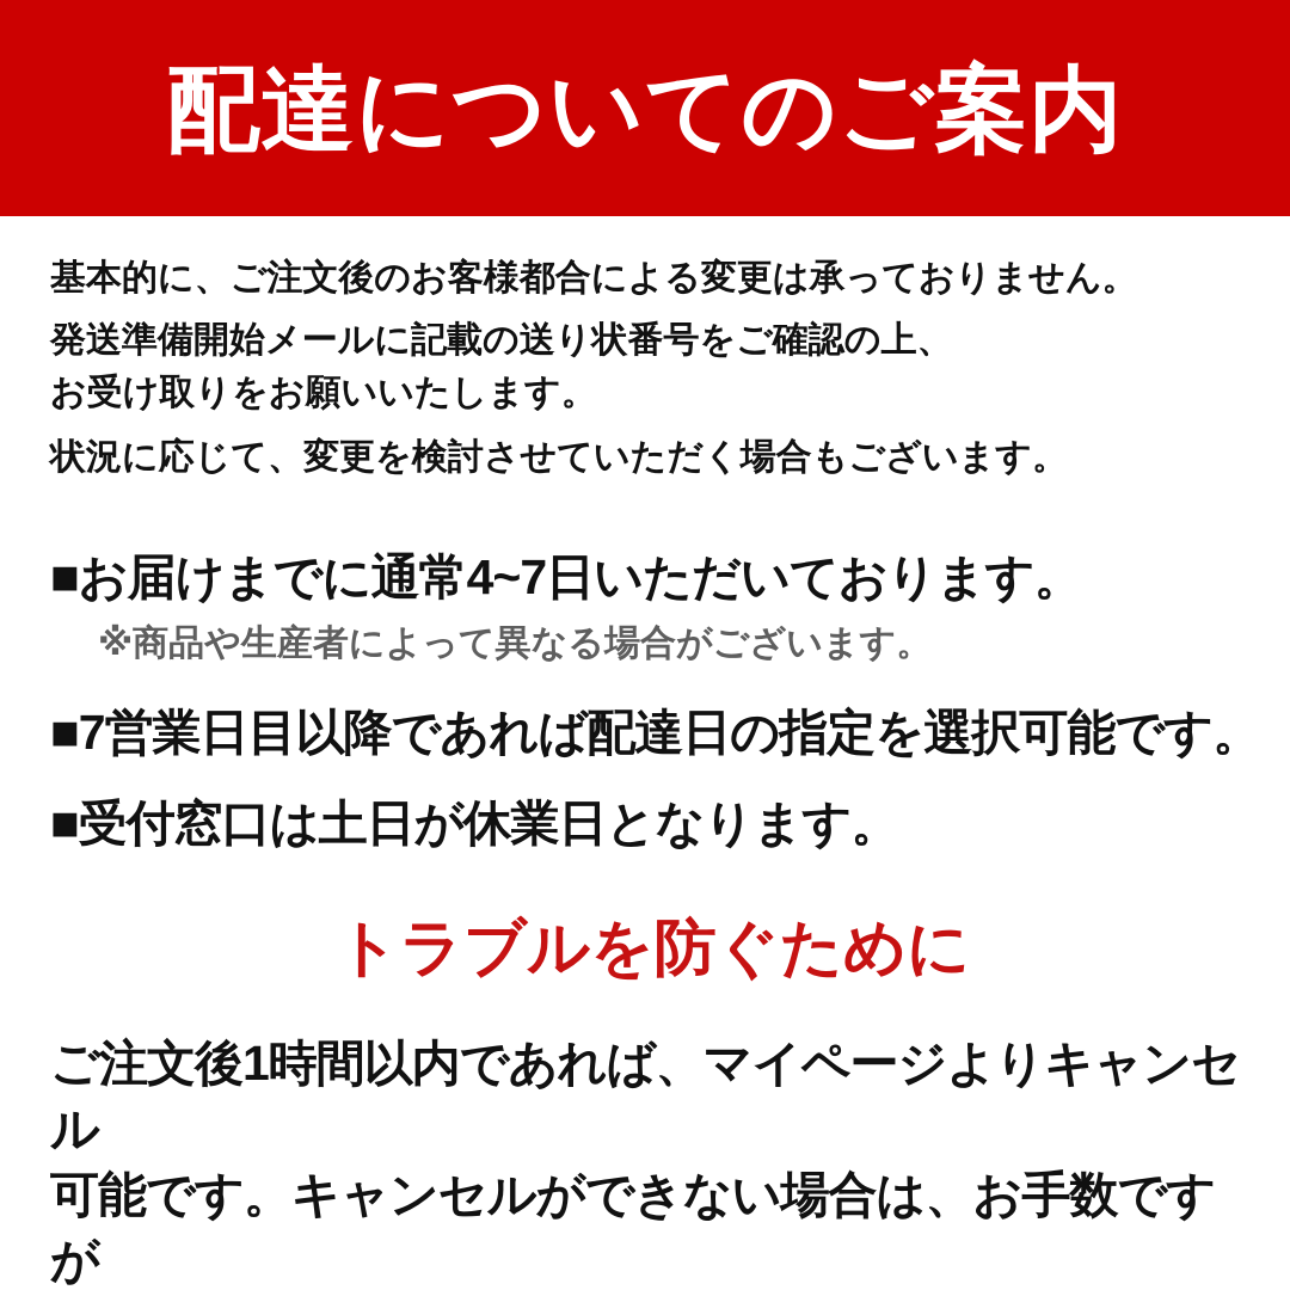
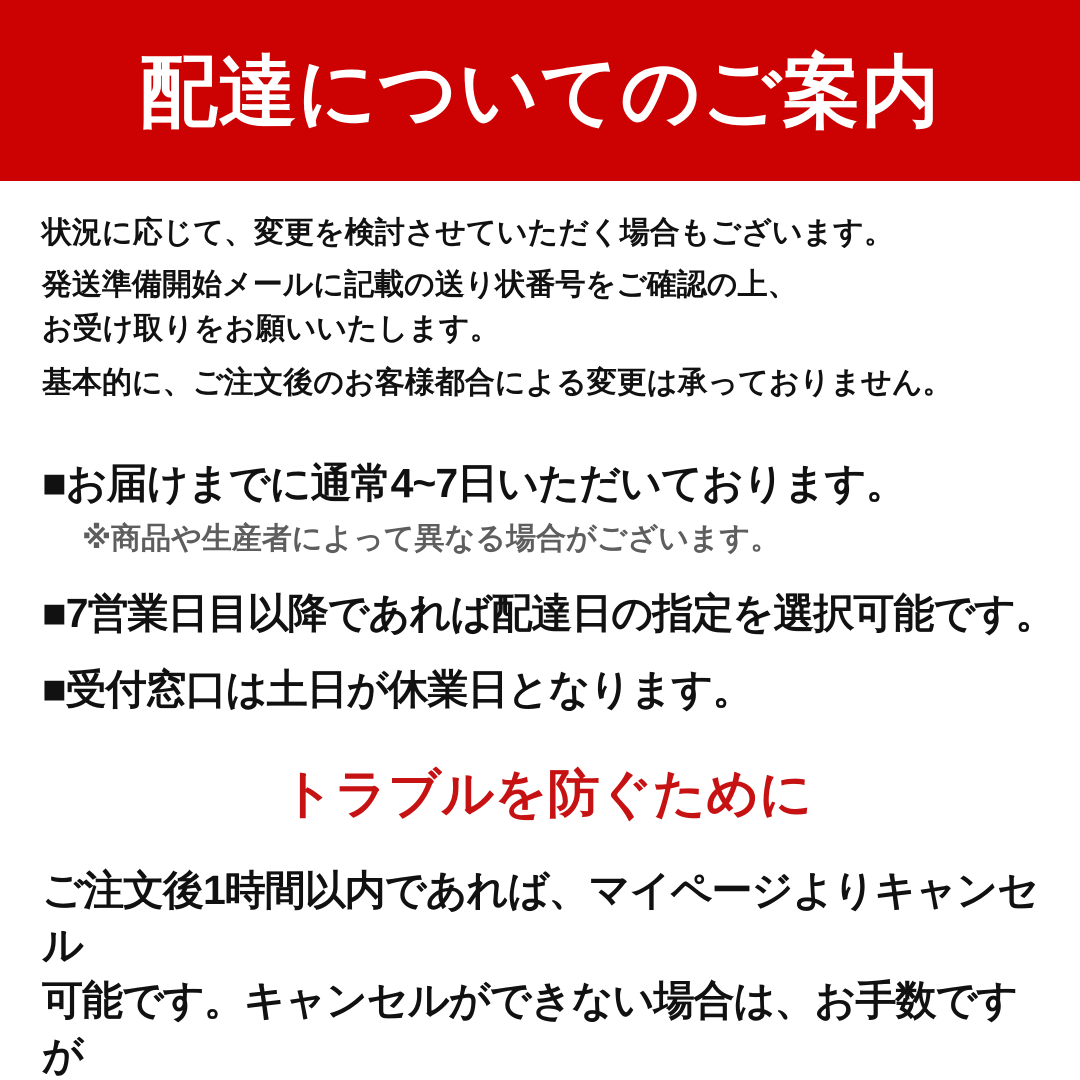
  配達についてのご案内
- 基本的に、ご注文後のお客様都合による変更は承っておりません。
+ 状況に応じて、変更を検討させていただく場合もございます。
  発送準備開始メールに記載の送り状番号をご確認の上、
  お受け取りをお願いいたします。
- 状況に応じて、変更を検討させていただく場合もございます。
+ 基本的に、ご注文後のお客様都合による変更は承っておりません。
  ■お届けまでに通常4~7日いただいております。
  ※商品や生産者によって異なる場合がございます。
  ■7営業日目以降であれば配達日の指定を選択可能です。
  ■受付窓口は土日が休業日となります。
  トラブルを防ぐために
  ご注文後1時間以内であれば、マイページよりキャンセル
  可能です。キャンセルができない場合は、お手数ですが
